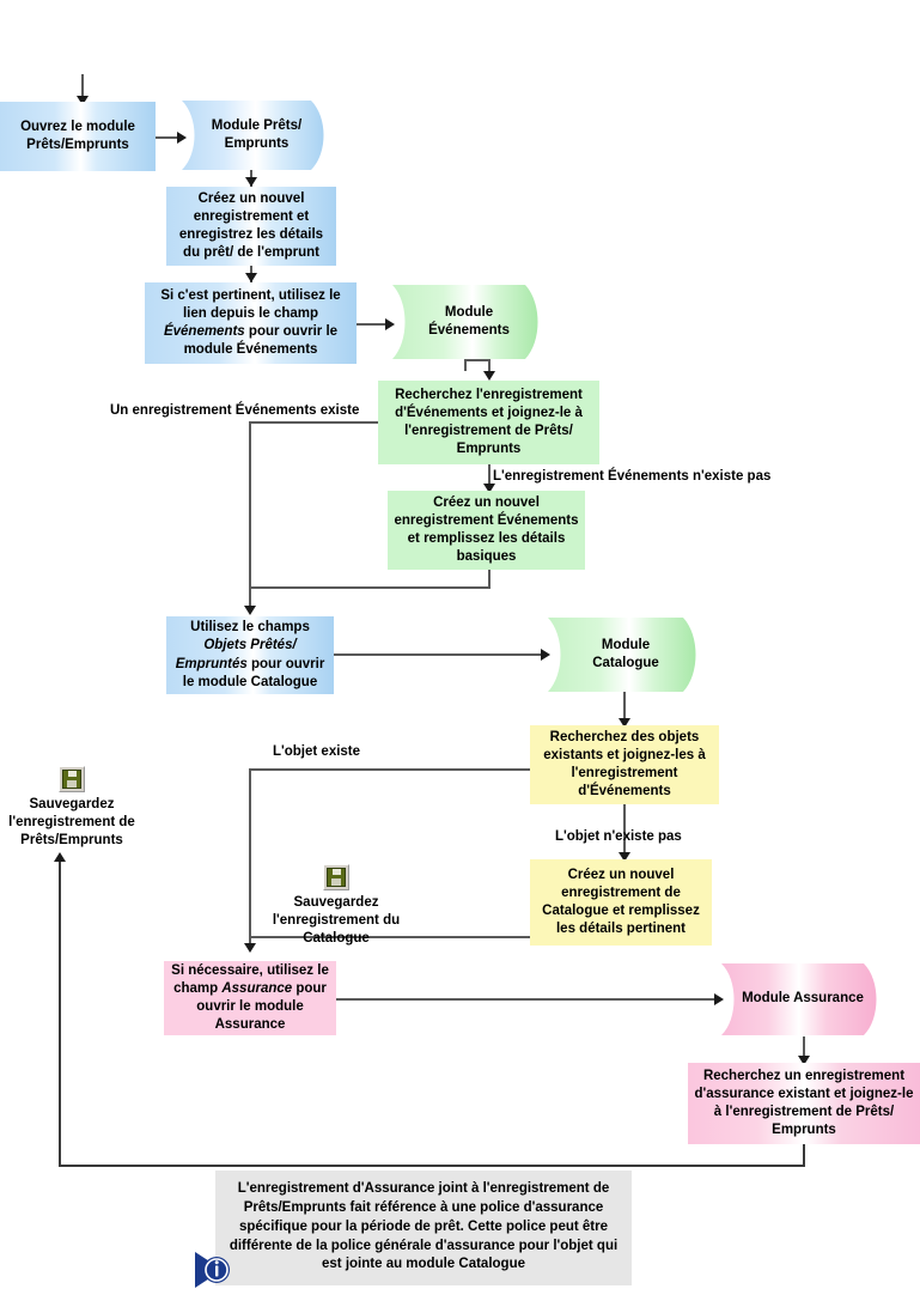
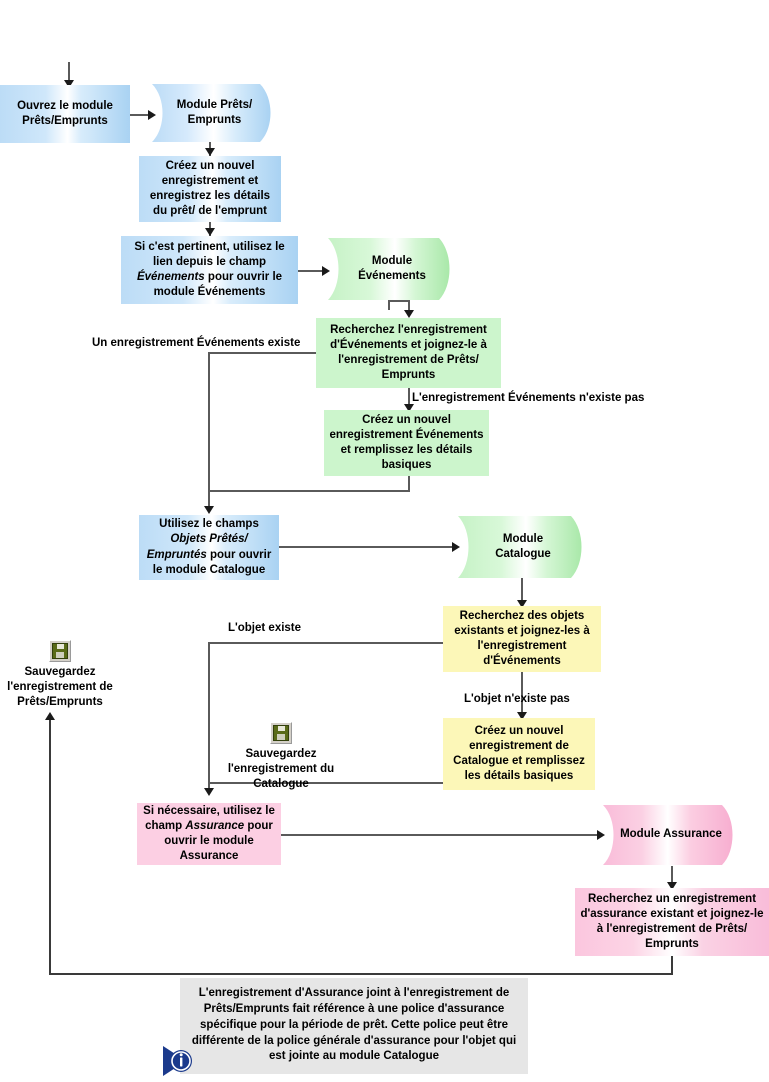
  Ouvrez le module Prêts/Emprunts
  Module Prêts/ Emprunts
  Créez un nouvel enregistrement et enregistrez les détails du prêt/ de l'emprunt
  Si c'est pertinent, utilisez le lien depuis le champ Événements pour ouvrir le module Événements
  Module Événements
  Recherchez l'enregistrement d'Événements et joignez-le à l'enregistrement de Prêts/ Emprunts
  Créez un nouvel enregistrement Événements et remplissez les détails basiques
  Utilisez le champs Objets Prêtés/ Empruntés pour ouvrir le module Catalogue
  Module Catalogue
  Recherchez des objets existants et joignez-les à l'enregistrement d'Événements
- Créez un nouvel enregistrement de Catalogue et remplissez les détails pertinent
+ Créez un nouvel enregistrement de Catalogue et remplissez les détails basiques
  Si nécessaire, utilisez le champ Assurance pour ouvrir le module Assurance
  Module Assurance
  Recherchez un enregistrement d'assurance existant et joignez-le à l'enregistrement de Prêts/ Emprunts
  Un enregistrement Événements existe
  L'enregistrement Événements n'existe pas
  L'objet existe
  L'objet n'existe pas
  Sauvegardez l'enregistrement de Prêts/Emprunts
  Sauvegardez l'enregistrement du Catalogue
  L'enregistrement d'Assurance joint à l'enregistrement de Prêts/Emprunts fait référence à une police d'assurance spécifique pour la période de prêt. Cette police peut être différente de la police générale d'assurance pour l'objet qui est jointe au module Catalogue
